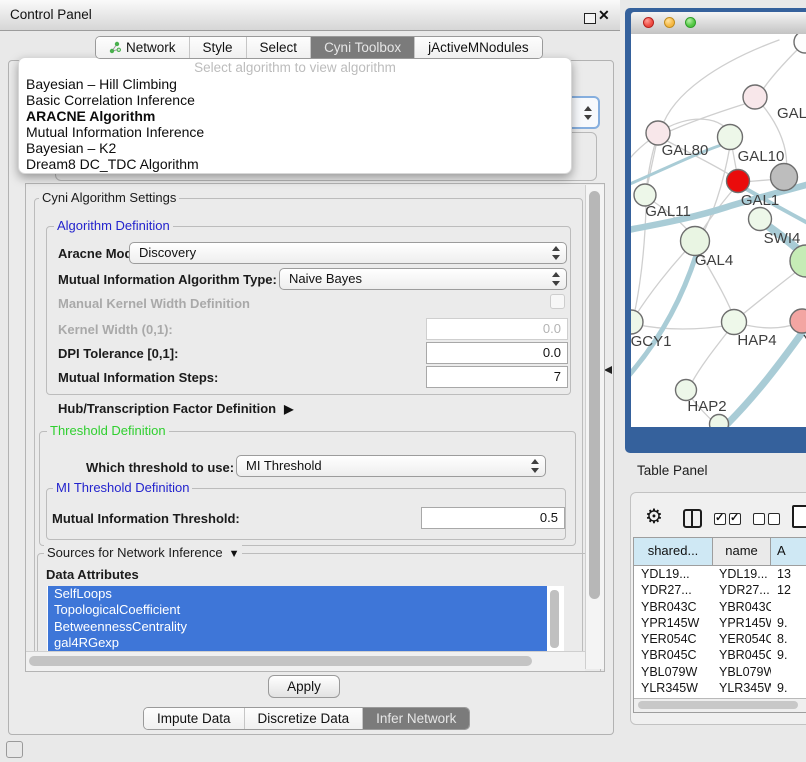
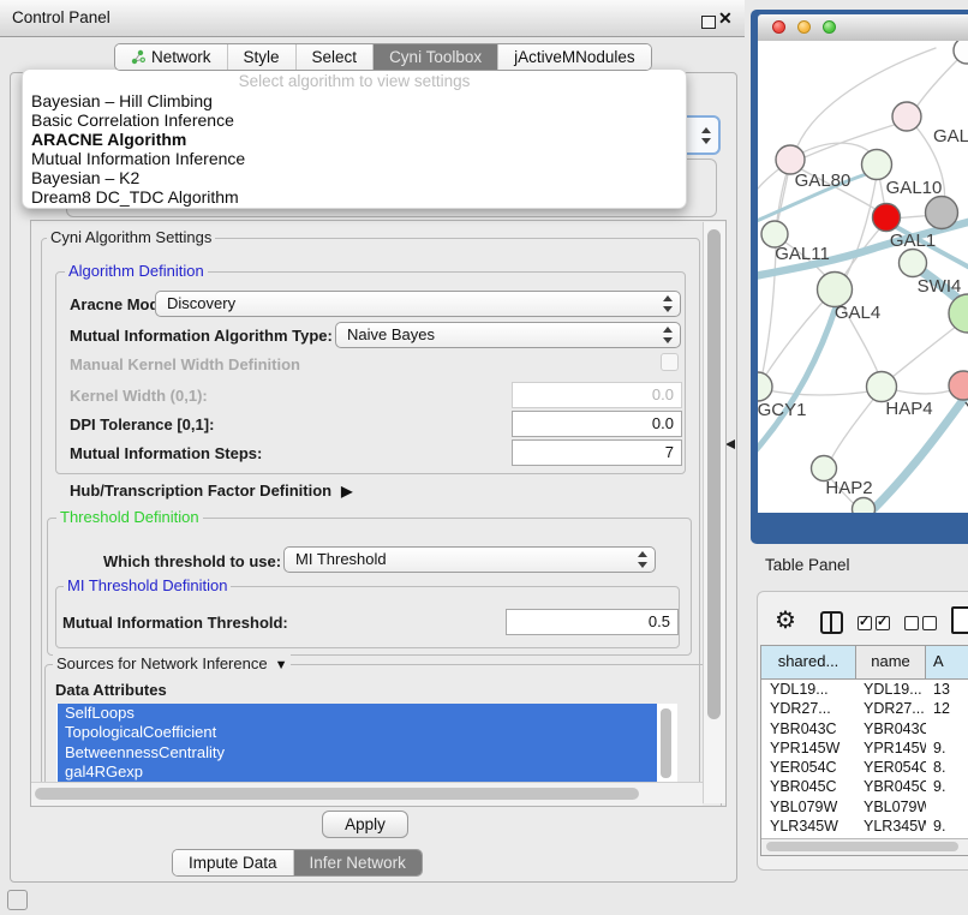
  Control Panel
  ✕
  Network
  Style
  Select
  Cyni Toolbox
  jActiveMNodules
- Select algorithm to view algorithm
+ Select algorithm to view settings
  Bayesian – Hill Climbing
  Basic Correlation Inference
  ARACNE Algorithm
  Mutual Information Inference
  Bayesian – K2
  Dream8 DC_TDC Algorithm
  Cyni Algorithm Settings
  Algorithm Definition
  Aracne Mo
  Discovery
  Mutual Information Algorithm Type:
  Naive Bayes
  Manual Kernel Width Definition
  Kernel Width (0,1):
  0.0
  DPI Tolerance [0,1]:
  0.0
  Mutual Information Steps:
  7
  Hub/Transcription Factor Definition ▶
  Threshold Definition
  Which threshold to use:
  MI Threshold
  MI Threshold Definition
  Mutual Information Threshold:
  0.5
  Sources for Network Inference ▼
  Data Attributes
  SelfLoops
  TopologicalCoefficient
  BetweennessCentrality
  gal4RGexp
  Apply
  Impute Data
- Discretize Data
  Infer Network
  GAL
  GAL80
  GAL10
  GAL1
  GAL11
  SWI4
  GAL4
  GCY1
  HAP4
  HAP2
  Table Panel
  ⚙
  shared...
  name
  A
  YDL19...
  YDL19...
  13
  YDR27...
  YDR27...
  12
  YBR043C
  YBR043C
  YPR145W
  YPR145
  9.
  YER054C
  YER054C
  8.
  YBR045C
  YBR045C
  9.
  YBL079W
  YBL079W
  YLR345W
  YLR345W
  9.
